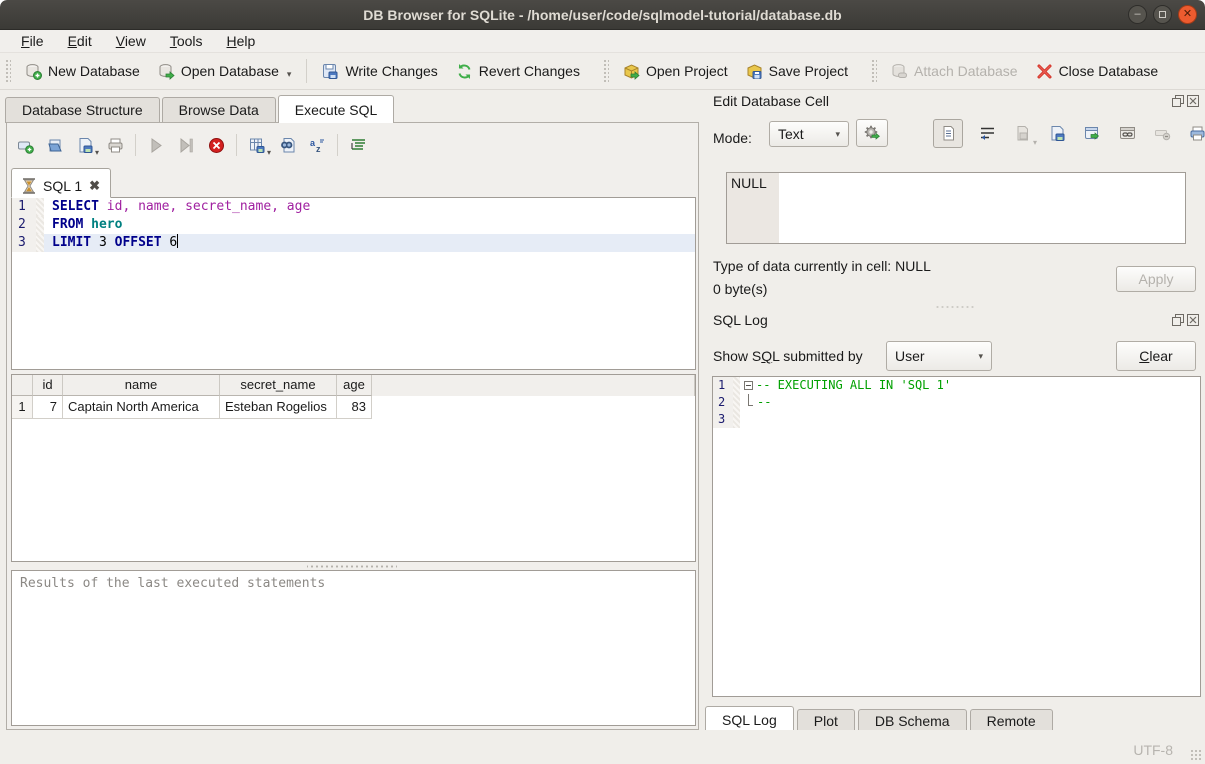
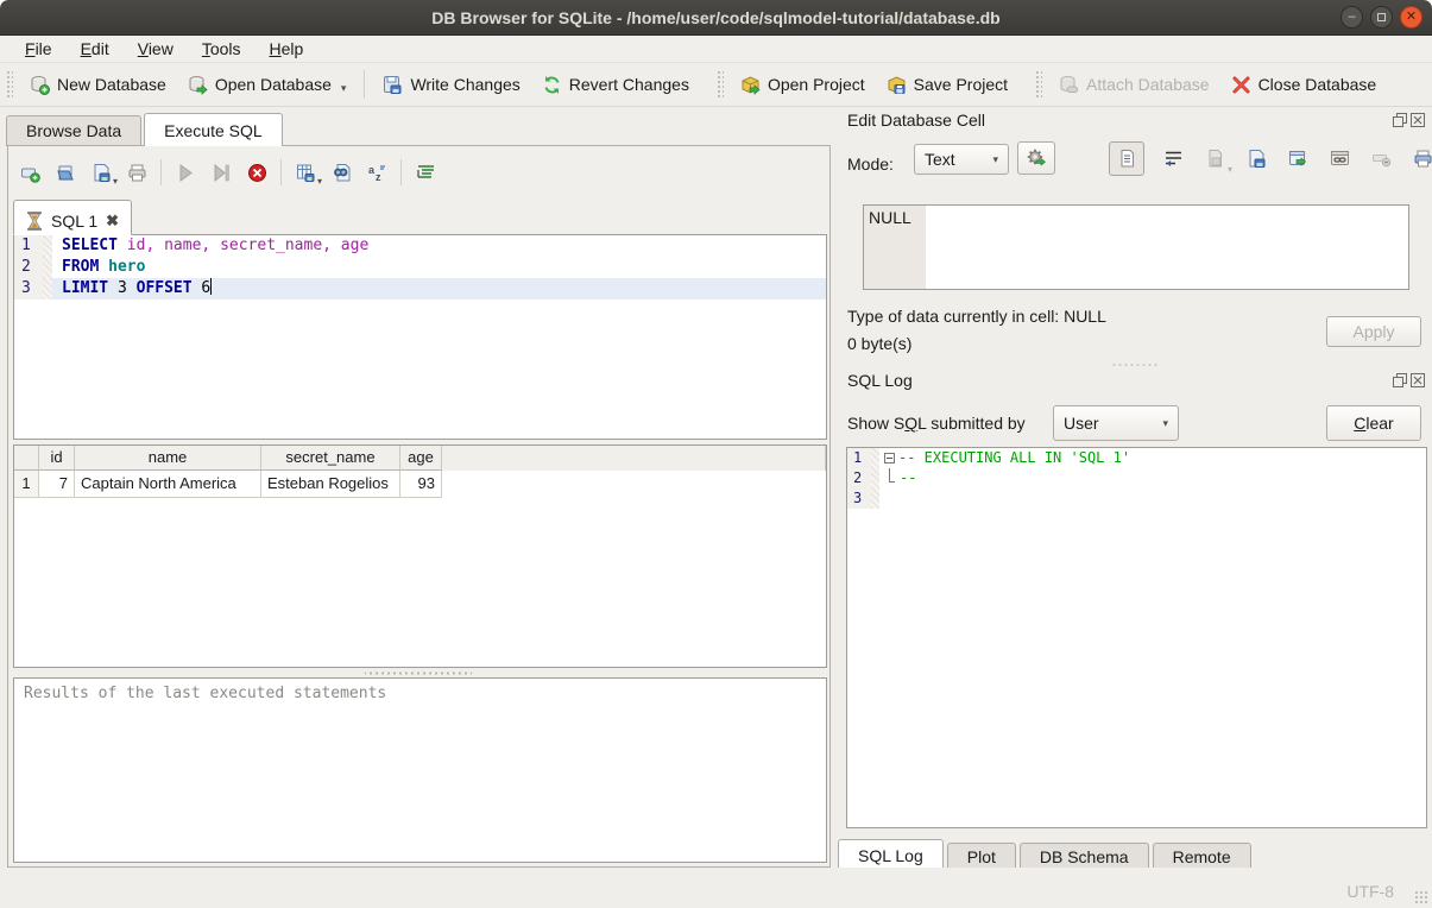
  DB Browser for SQLite - /home/user/code/sqlmodel-tutorial/database.db
  –
  ✕
  File
  Edit
  View
  Tools
  Help
  New Database
  Open Database
  ▾
  Write Changes
  Revert Changes
  Open Project
  Save Project
  Attach Database
  Close Database
- Database Structure
  Browse Data
  Execute SQL
  ▾
  ▾
  a
  z
  SQL 1
  ✖
  1
  SELECT id, name, secret_name, age
  2
  FROM hero
  3
  LIMIT 3 OFFSET 6
  id
  name
  secret_name
  age
  1
  7
  Captain North America
  Esteban Rogelios
- 83
+ 93
  Results of the last executed statements
  Edit Database Cell
  Mode:
  Text
  ▾
  ▾
  NULL
  Type of data currently in cell: NULL
  0 byte(s)
  Apply
  SQL Log
  Show SQL submitted by
  User
  ▾
  C
  lear
  1
  -- EXECUTING ALL IN 'SQL 1'
  2
  --
  3
  SQL Log
  Plot
  DB Schema
  Remote
  UTF-8
